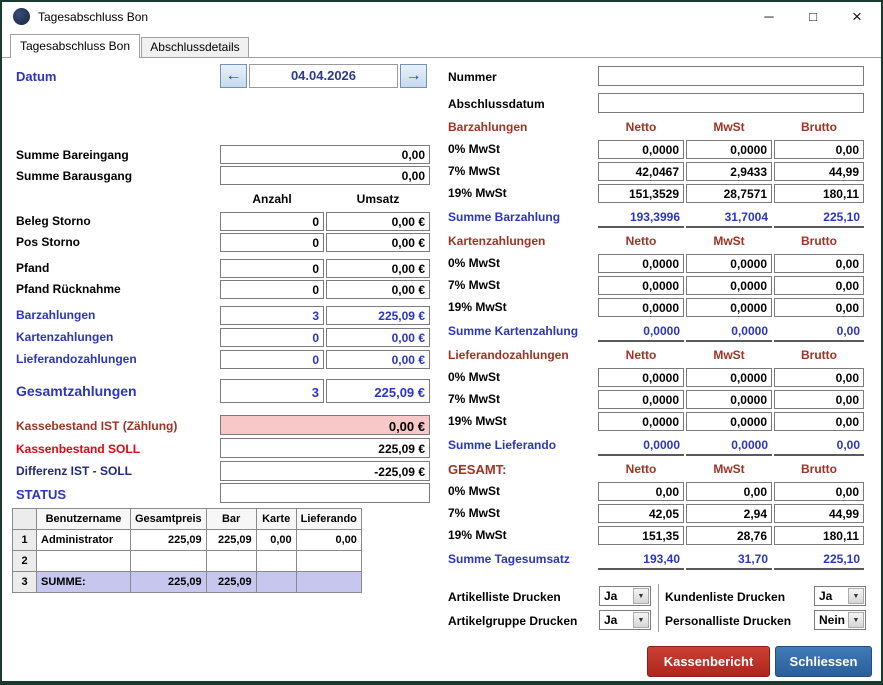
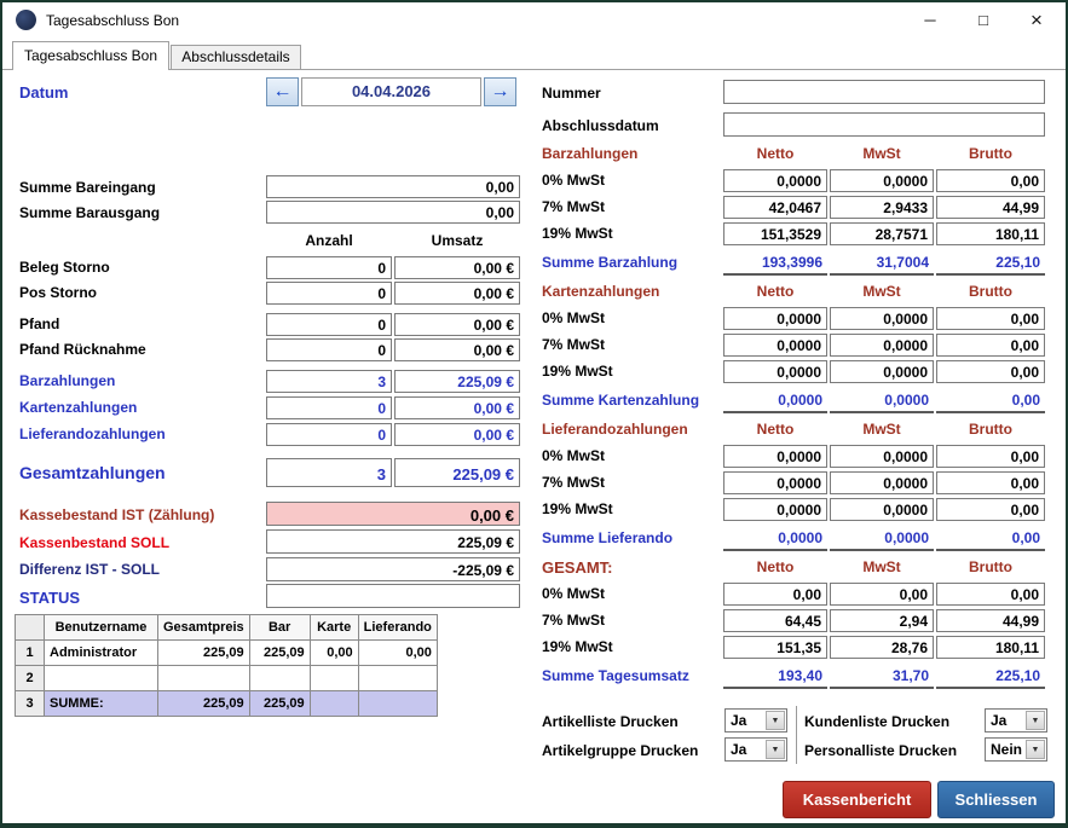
  Tagesabschluss Bon
  ─
  □
  ×
  Tagesabschluss Bon
  Abschlussdetails
  Datum
  ←
  04.04.2026
  →
  Summe Bareingang
  0,00
  Summe Barausgang
  0,00
  Anzahl
  Umsatz
  Beleg Storno
  0
  0,00 €
  Pos Storno
  0
  0,00 €
  Pfand
  0
  0,00 €
  Pfand Rücknahme
  0
  0,00 €
  Barzahlungen
  3
  225,09 €
  Kartenzahlungen
  0
  0,00 €
  Lieferandozahlungen
  0
  0,00 €
  Gesamtzahlungen
  3
  225,09 €
  Kassebestand IST (Zählung)
  0,00 €
  Kassenbestand SOLL
  225,09 €
  Differenz IST - SOLL
  -225,09 €
  STATUS
  	Benutzername	Gesamtpreis	Bar	Karte	Lieferando
  1	Administrator	225,09	225,09	0,00	0,00
  2
  3	SUMME:	225,09	225,09
  Nummer
  Abschlussdatum
  Barzahlungen
  Netto
  MwSt
  Brutto
  0% MwSt
  0,0000
  0,0000
  0,00
  7% MwSt
  42,0467
  2,9433
  44,99
  19% MwSt
  151,3529
  28,7571
  180,11
  Summe Barzahlung
  193,3996
  31,7004
  225,10
  Kartenzahlungen
  Netto
  MwSt
  Brutto
  0% MwSt
  0,0000
  0,0000
  0,00
  7% MwSt
  0,0000
  0,0000
  0,00
  19% MwSt
  0,0000
  0,0000
  0,00
  Summe Kartenzahlung
  0,0000
  0,0000
  0,00
  Lieferandozahlungen
  Netto
  MwSt
  Brutto
  0% MwSt
  0,0000
  0,0000
  0,00
  7% MwSt
  0,0000
  0,0000
  0,00
  19% MwSt
  0,0000
  0,0000
  0,00
  Summe Lieferando
  0,0000
  0,0000
  0,00
  GESAMT:
  Netto
  MwSt
  Brutto
  0% MwSt
  0,00
  0,00
  0,00
  7% MwSt
- 42,05
+ 64,45
  2,94
  44,99
  19% MwSt
  151,35
  28,76
  180,11
  Summe Tagesumsatz
  193,40
  31,70
  225,10
  Artikelliste Drucken
  Ja
  Kundenliste Drucken
  Ja
  Artikelgruppe Drucken
  Ja
  Personalliste Drucken
  Nein
  Kassenbericht
  Schliessen
